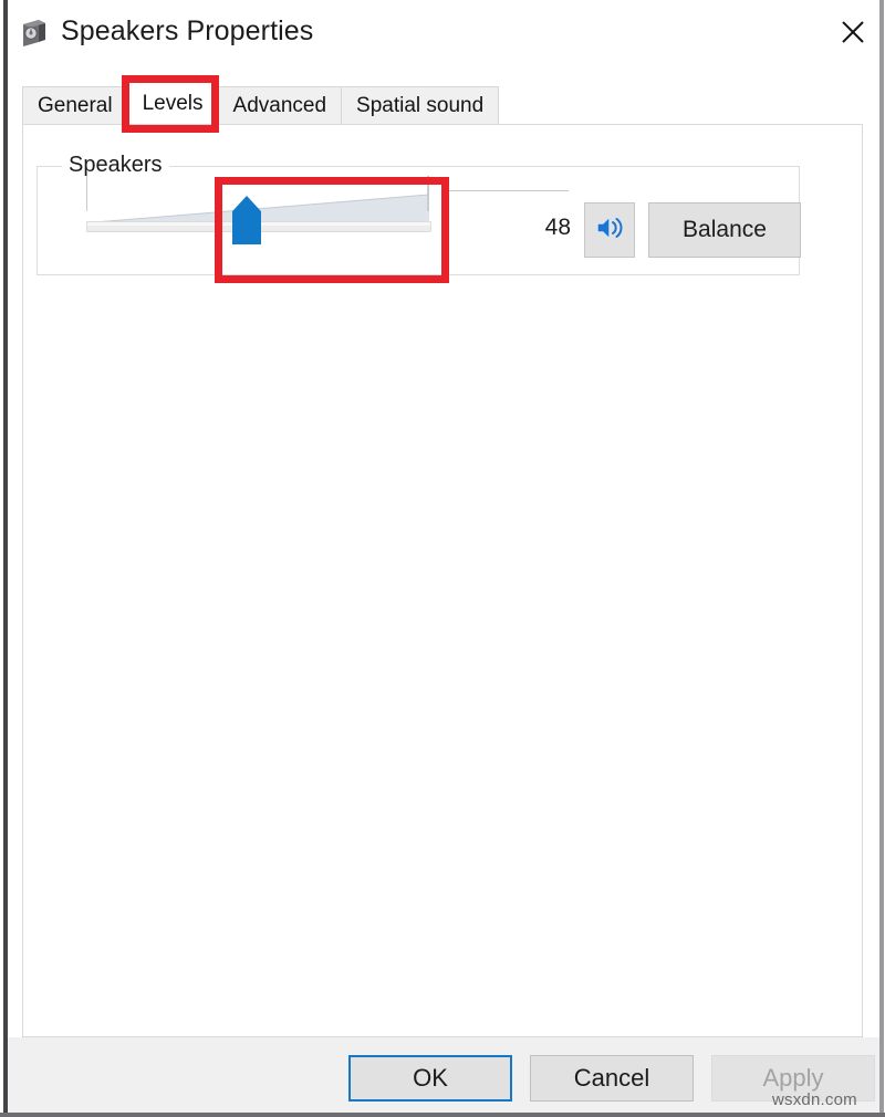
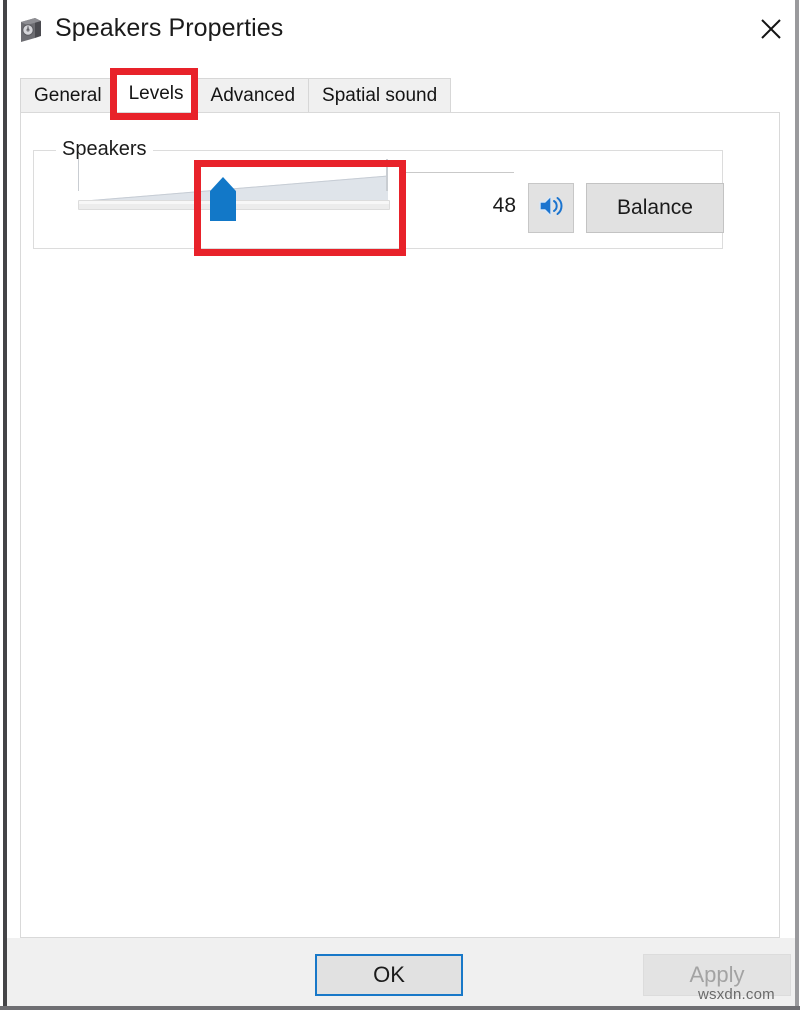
  Speakers Properties
  General
  Levels
  Advanced
  Spatial sound
  Speakers
  48
  Balance
  OK
- Cancel
  Apply
  wsxdn.com
